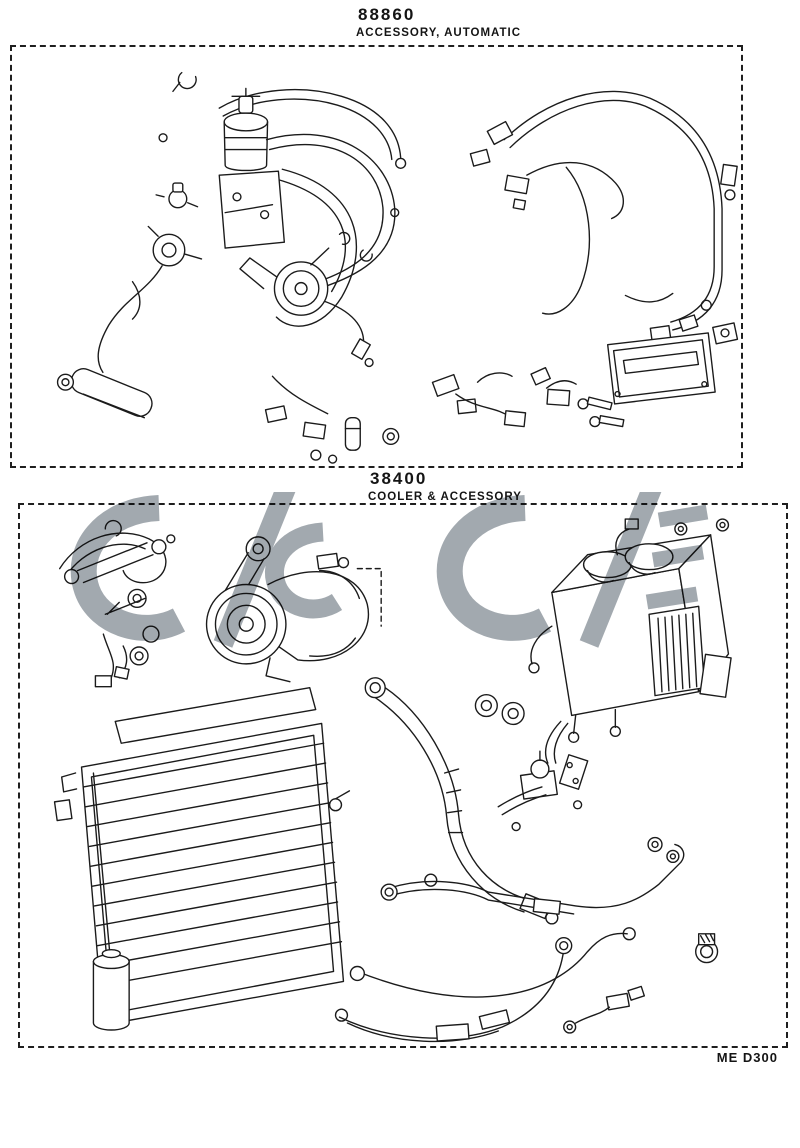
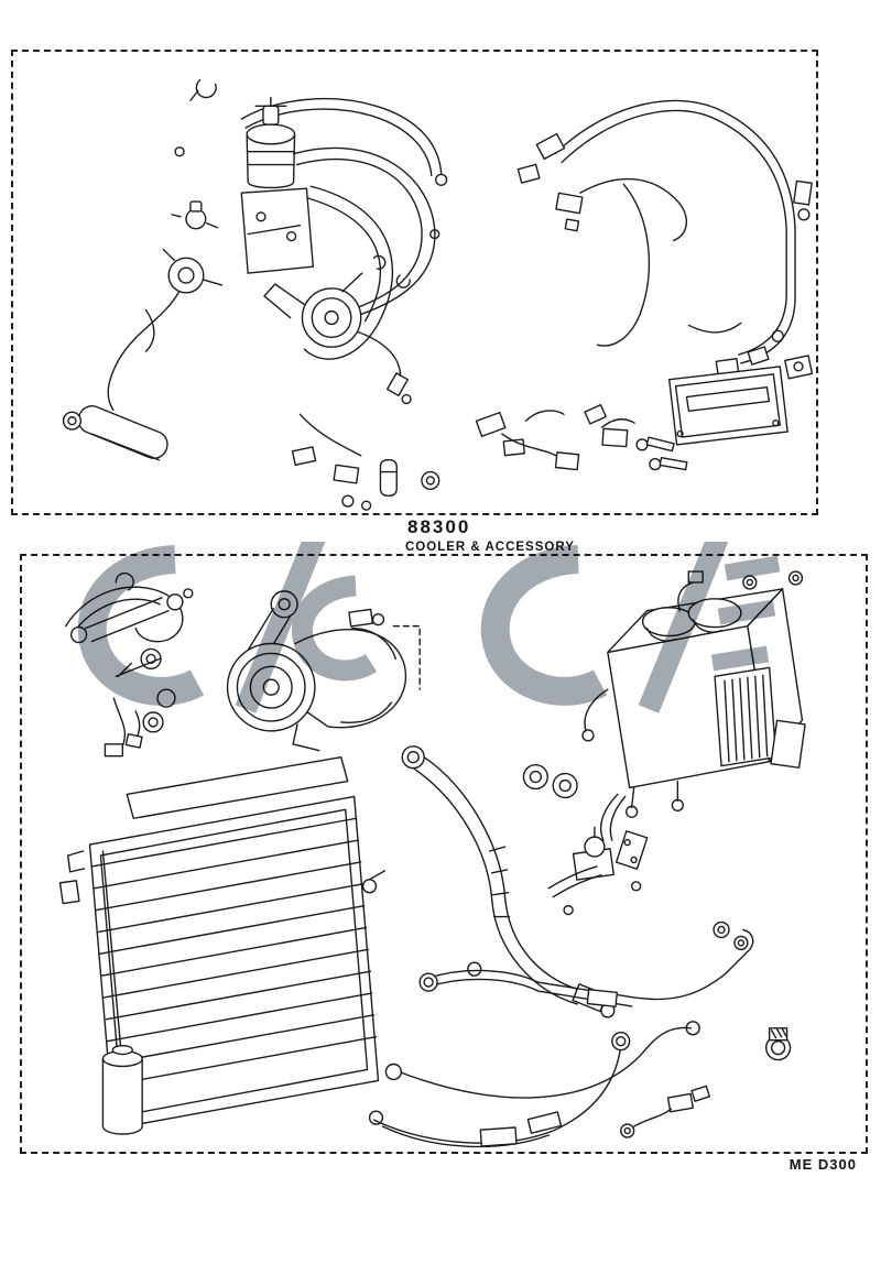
- 88860
- ACCESSORY, AUTOMATIC
- 38400
+ 88300
  COOLER & ACCESSORY
  ME D300
